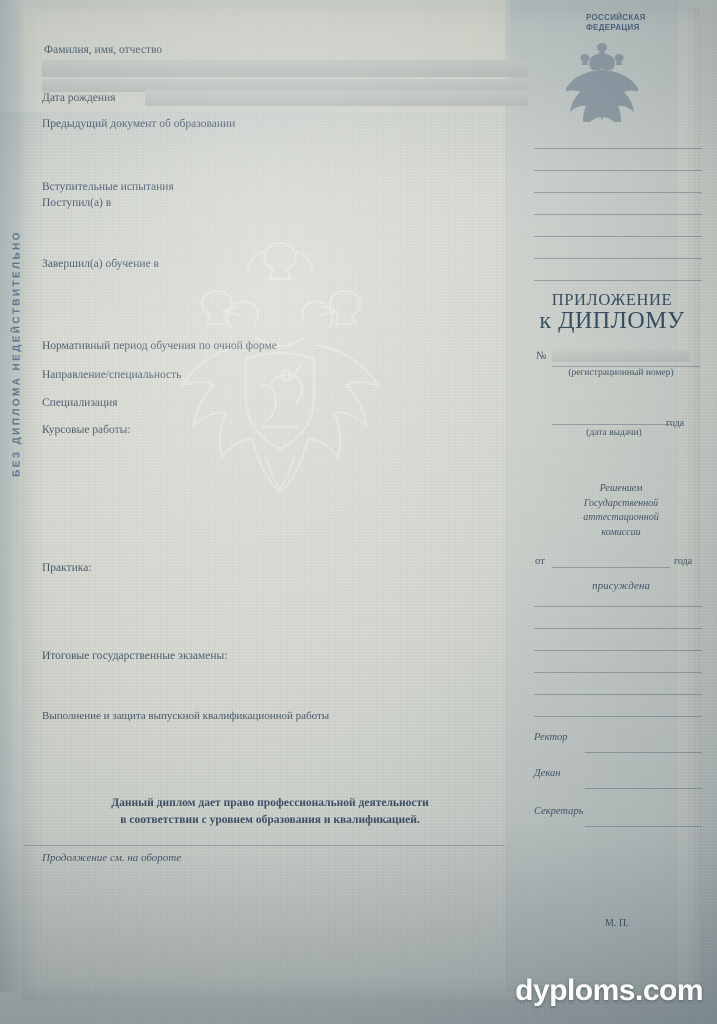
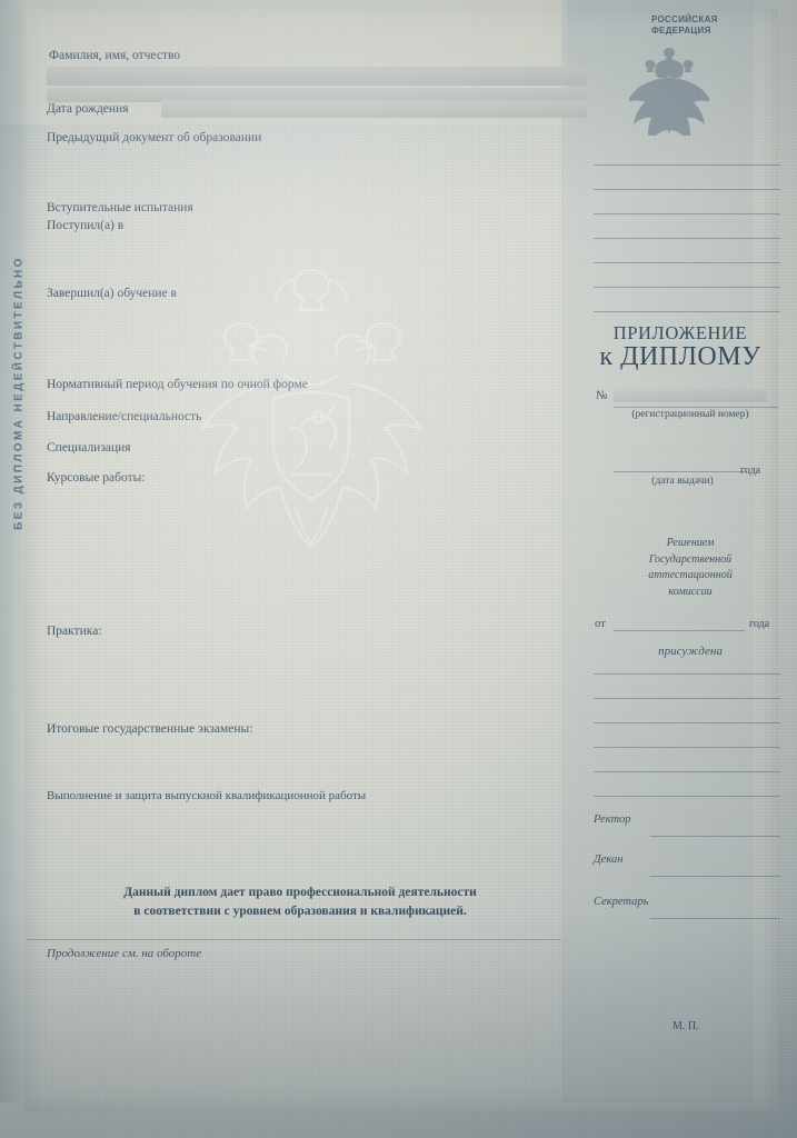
- dyploms.com
